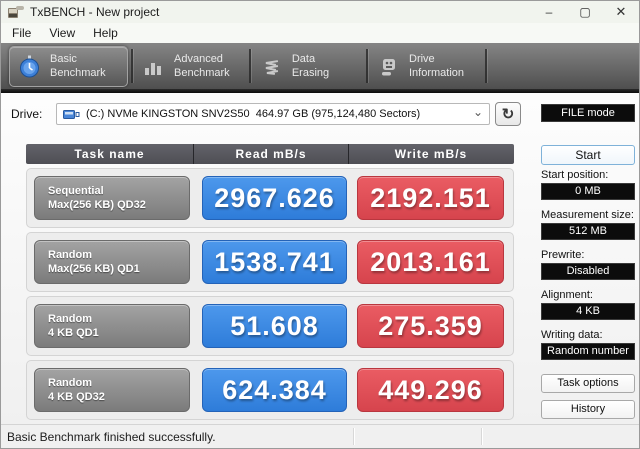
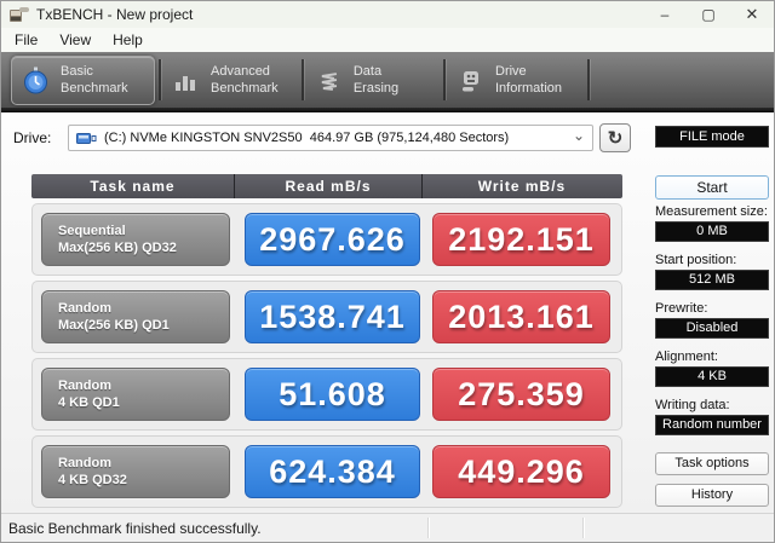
  TxBENCH - New project
  –
  ▢
  ✕
  File
  View
  Help
  Basic
  Benchmark
  Advanced
  Benchmark
  Data Erasing
  Drive
  Information
  Drive:
  (C:) NVMe KINGSTON SNV2S50 464.97 GB (975,124,480 Sectors)
  ⌄
  ↻
  Task name
  Read mB/s
  Write mB/s
  Sequential
  Max(256 KB) QD32
  2967.626
  2192.151
  Random
  Max(256 KB) QD1
  1538.741
  2013.161
  Random
  4 KB QD1
  51.608
  275.359
  Random
  4 KB QD32
  624.384
  449.296
  FILE mode
  Start
- Start position:
+ Measurement size:
  0 MB
- Measurement size:
+ Start position:
  512 MB
  Prewrite:
  Disabled
  Alignment:
  4 KB
  Writing data:
  Random number
  Task options
  History
  Basic Benchmark finished successfully.
